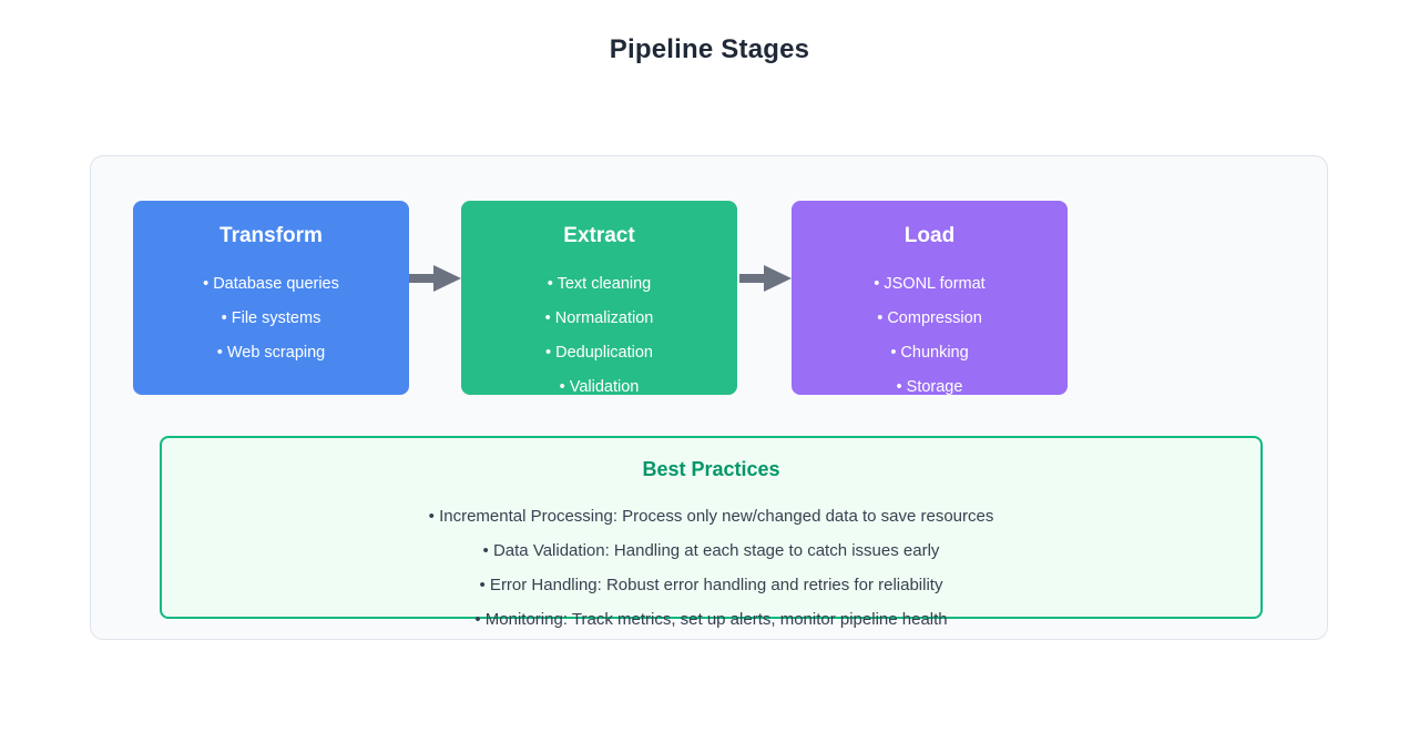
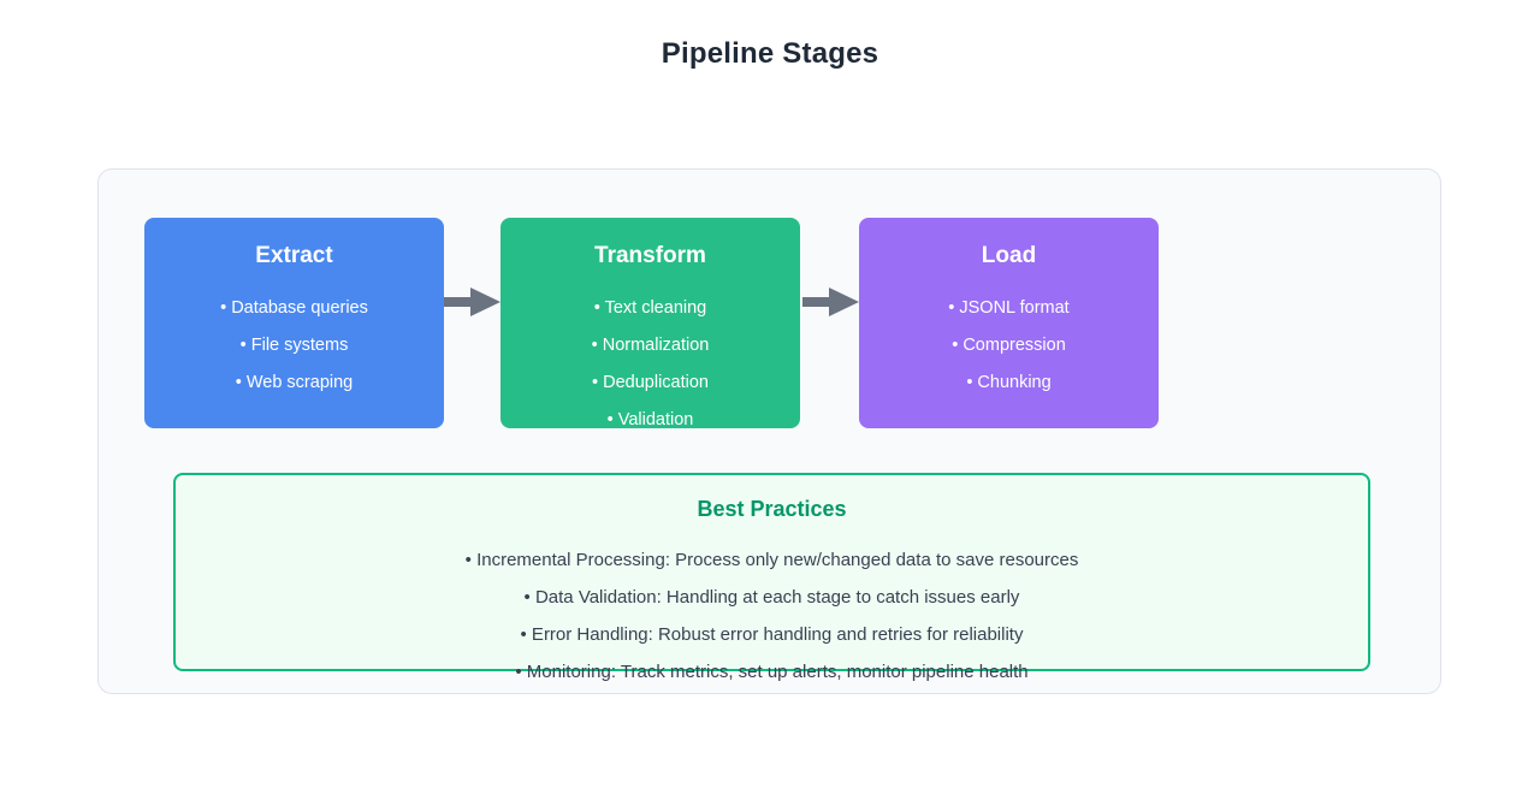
  Pipeline Stages
- Transform
+ Extract
  • Database queries
  • File systems
  • Web scraping
- Extract
+ Transform
  • Text cleaning
  • Normalization
  • Deduplication
  • Validation
  Load
  • JSONL format
  • Compression
  • Chunking
- • Storage
  Best Practices
  • Incremental Processing: Process only new/changed data to save resources
  • Data Validation: Handling at each stage to catch issues early
  • Error Handling: Robust error handling and retries for reliability
  • Monitoring: Track metrics, set up alerts, monitor pipeline health
